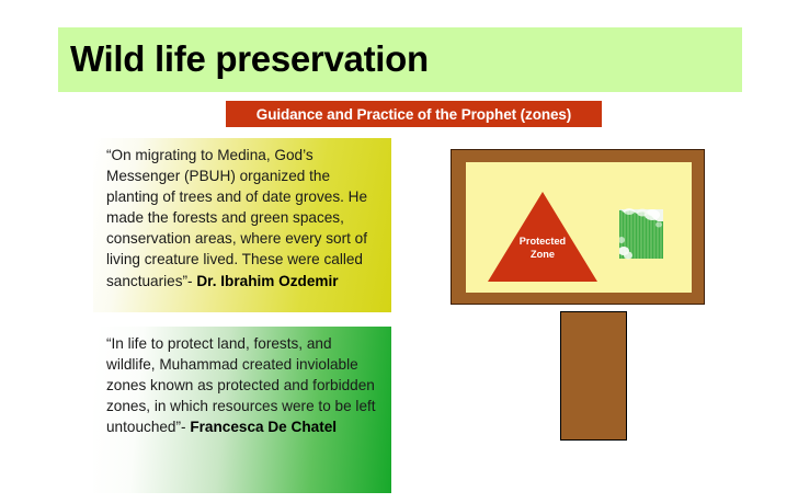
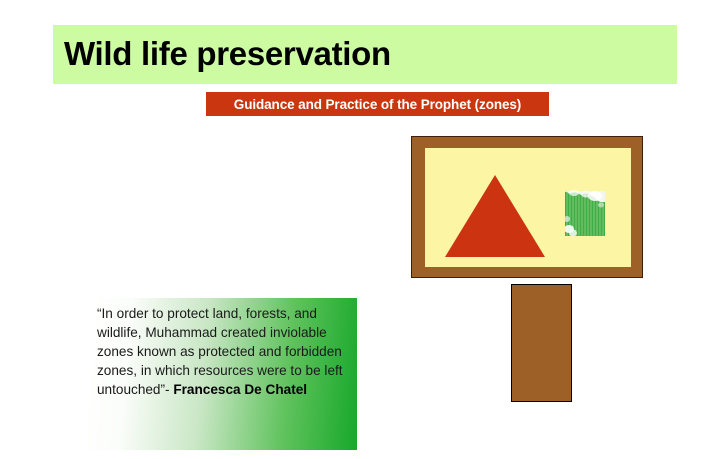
  Wild life preservation
  Guidance and Practice of the Prophet (zones)
- “On migrating to Medina, God’s Messenger (PBUH) organized the planting of trees and of date groves. He made the forests and green spaces, conservation areas, where every sort of living creature lived. These were called sanctuaries”- Dr. Ibrahim Ozdemir
- “In life to protect land, forests, and wildlife, Muhammad created inviolable zones known as protected and forbidden zones, in which resources were to be left untouched”- Francesca De Chatel
+ “In order to protect land, forests, and wildlife, Muhammad created inviolable zones known as protected and forbidden zones, in which resources were to be left untouched”- Francesca De Chatel
- Protected
- Zone
